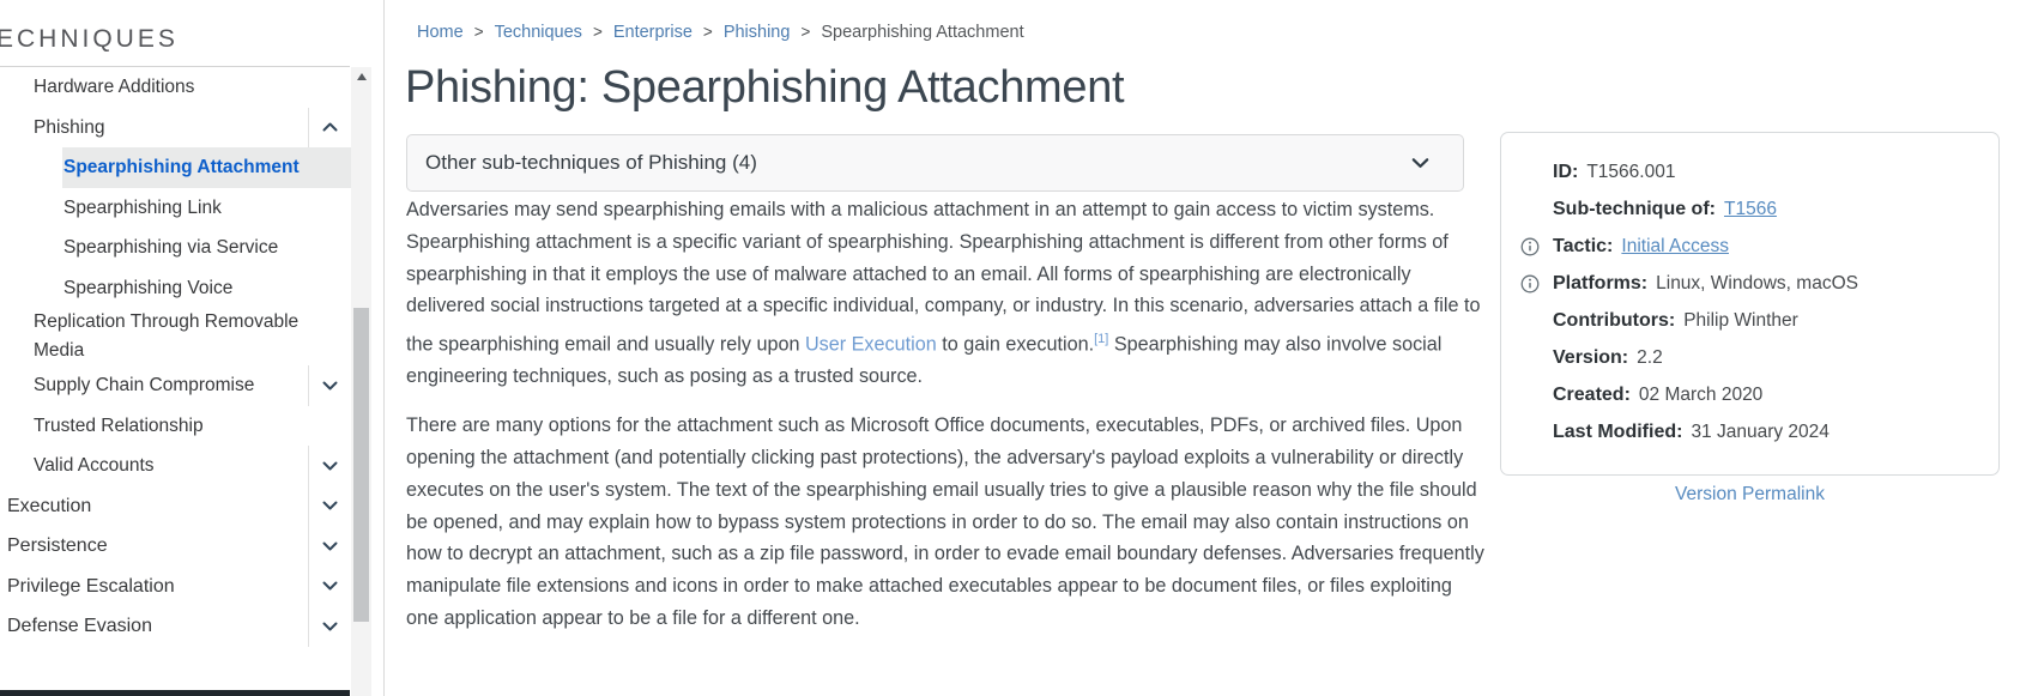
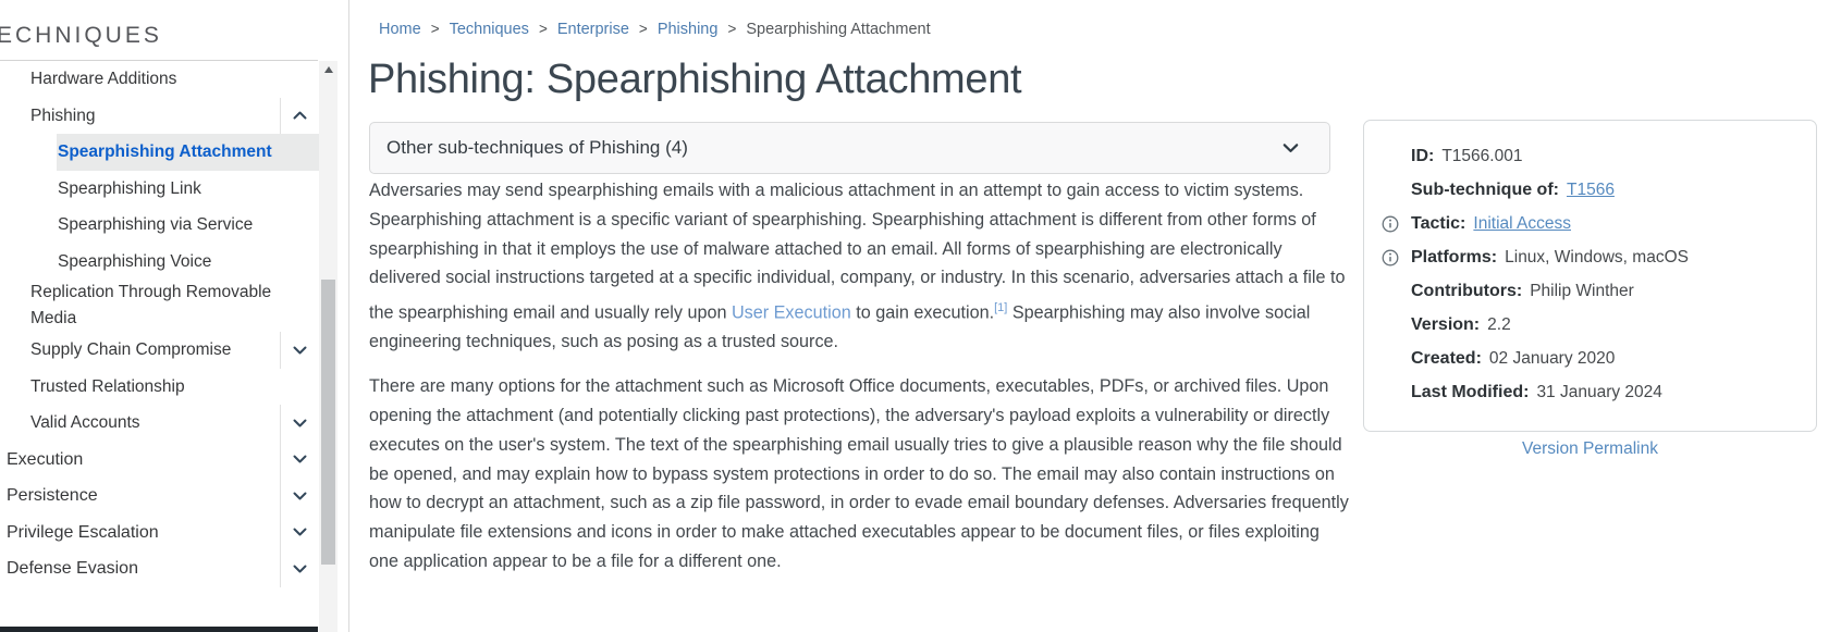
  ECHNIQUES
  Hardware Additions
  Phishing
  Spearphishing Attachment
  Spearphishing Link
  Spearphishing via Service
  Spearphishing Voice
  Replication Through Removable Media
  Supply Chain Compromise
  Trusted Relationship
  Valid Accounts
  Execution
  Persistence
  Privilege Escalation
  Defense Evasion
  Home > Techniques > Enterprise > Phishing > Spearphishing Attachment
  Phishing: Spearphishing Attachment
  Other sub-techniques of Phishing (4)
  Adversaries may send spearphishing emails with a malicious attachment in an attempt to gain access to victim systems. Spearphishing attachment is a specific variant of spearphishing. Spearphishing attachment is different from other forms of spearphishing in that it employs the use of malware attached to an email. All forms of spearphishing are electronically delivered social instructions targeted at a specific individual, company, or industry. In this scenario, adversaries attach a file to the spearphishing email and usually rely upon User Execution to gain execution.[1] Spearphishing may also involve social engineering techniques, such as posing as a trusted source.
  There are many options for the attachment such as Microsoft Office documents, executables, PDFs, or archived files. Upon opening the attachment (and potentially clicking past protections), the adversary's payload exploits a vulnerability or directly executes on the user's system. The text of the spearphishing email usually tries to give a plausible reason why the file should be opened, and may explain how to bypass system protections in order to do so. The email may also contain instructions on how to decrypt an attachment, such as a zip file password, in order to evade email boundary defenses. Adversaries frequently manipulate file extensions and icons in order to make attached executables appear to be document files, or files exploiting one application appear to be a file for a different one.
  ID:
  T1566.001
  Sub-technique of:
  T1566
  Tactic:
  Initial Access
  Platforms:
  Linux, Windows, macOS
  Contributors:
  Philip Winther
  Version:
  2.2
  Created:
- 02 March 2020
+ 02 January 2020
  Last Modified:
  31 January 2024
  Version Permalink
